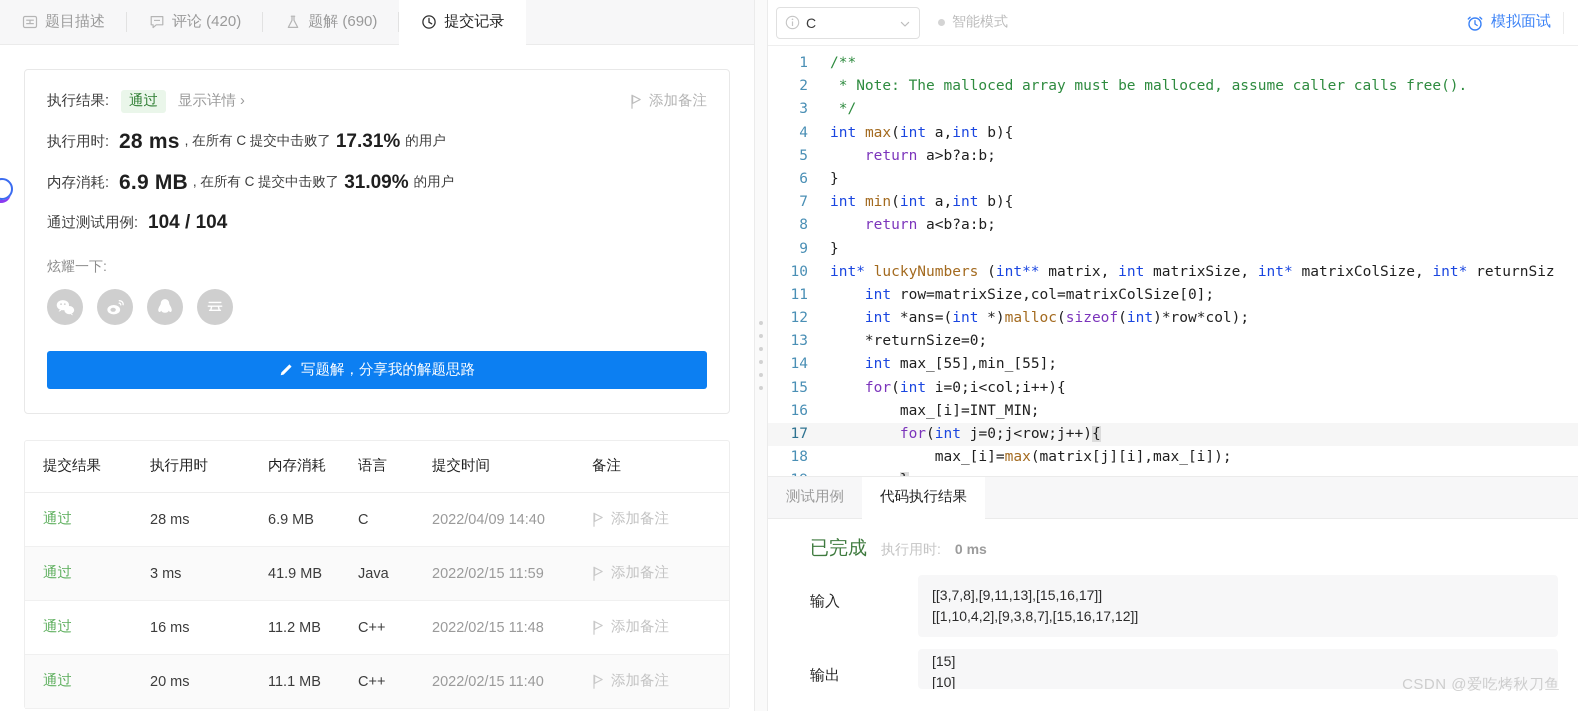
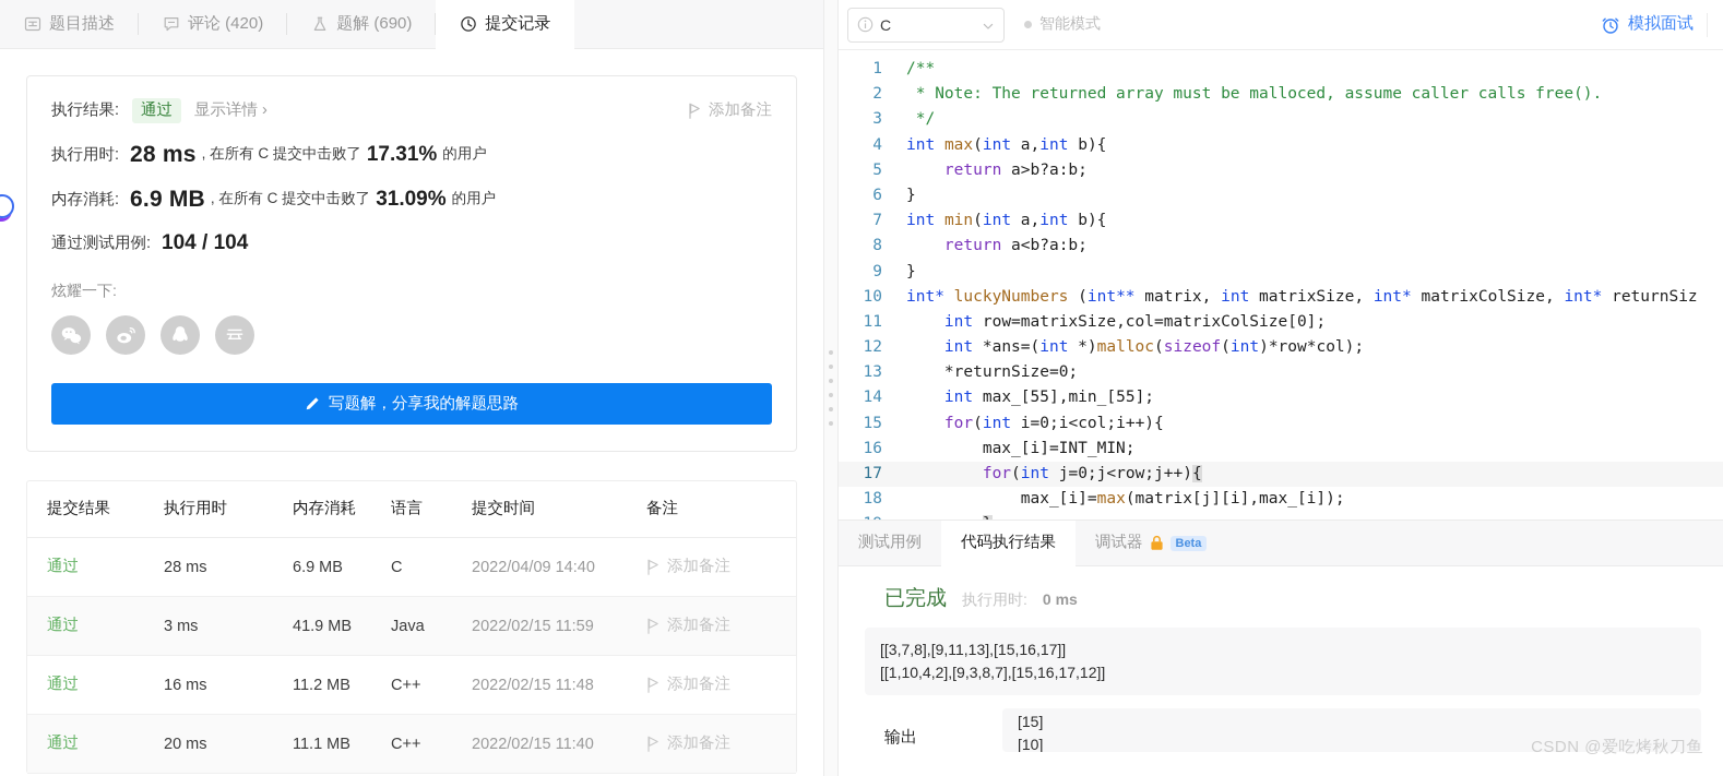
  题目描述
  评论 (420)
  题解 (690)
  提交记录
  执行结果:
  通过
  显示详情 ›
  添加备注
  执行用时:
  28 ms
  , 在所有 C 提交中击败了
  17.31%
  的用户
  内存消耗:
  6.9 MB
  , 在所有 C 提交中击败了
  31.09%
  的用户
  通过测试用例:
  104 / 104
  炫耀一下:
  写题解，分享我的解题思路
  提交结果
  执行用时
  内存消耗
  语言
  提交时间
  备注
  通过
  28 ms
  6.9 MB
  C
  2022/04/09 14:40
  添加备注
  通过
  3 ms
  41.9 MB
  Java
  2022/02/15 11:59
  添加备注
  通过
  16 ms
  11.2 MB
  C++
  2022/02/15 11:48
  添加备注
  通过
  20 ms
  11.1 MB
  C++
  2022/02/15 11:40
  添加备注
  C
  智能模式
  模拟面试
  1
  /**
  2
- * Note: The malloced array must be malloced, assume caller calls free().
+ * Note: The returned array must be malloced, assume caller calls free().
  3
  */
  4
  int max(int a,int b){
  5
  return a>b?a:b;
  6
  }
  7
  int min(int a,int b){
  8
  return a<b?a:b;
  9
  }
  10
  int* luckyNumbers (int** matrix, int matrixSize, int* matrixColSize, int* returnSiz
  11
  int row=matrixSize,col=matrixColSize[0];
  12
  int *ans=(int *)malloc(sizeof(int)*row*col);
  13
  *returnSize=0;
  14
  int max_[55],min_[55];
  15
  for(int i=0;i<col;i++){
  16
  max_[i]=INT_MIN;
  17
  for(int j=0;j<row;j++){
  18
  max_[i]=max(matrix[j][i],max_[i]);
  测试用例
  代码执行结果
+ 调试器
+ Beta
  已完成
  执行用时:
  0 ms
- 输入
  [[3,7,8],[9,11,13],[15,16,17]]
  [[1,10,4,2],[9,3,8,7],[15,16,17,12]]
  输出
  [15]
  [10]
  CSDN @爱吃烤秋刀鱼
